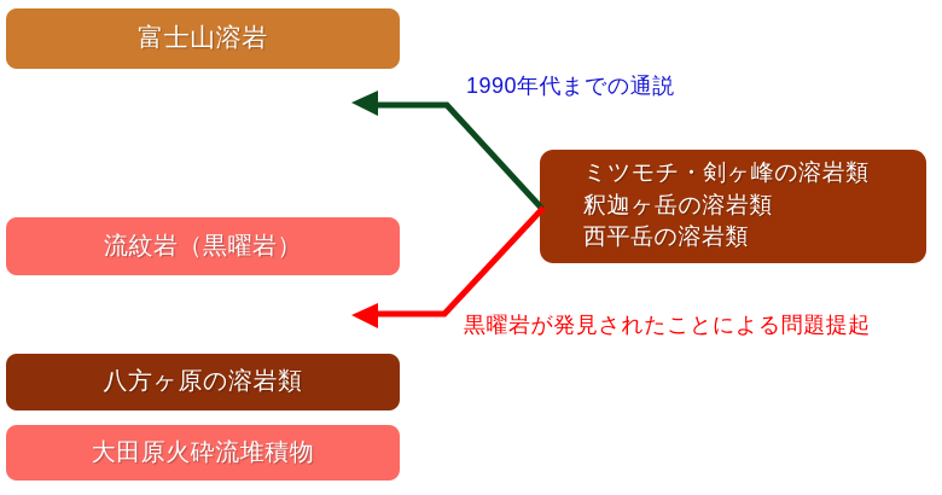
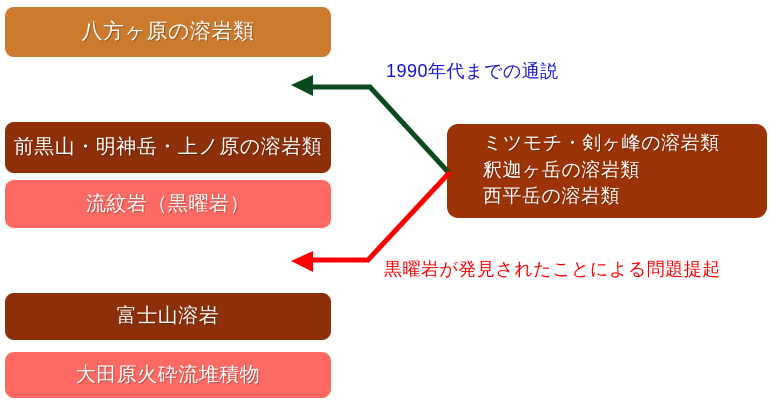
- 富士山溶岩
+ 八方ヶ原の溶岩類
+ 前黒山・明神岳・上ノ原の溶岩類
  流紋岩（黒曜岩）
- 八方ヶ原の溶岩類
+ 富士山溶岩
  大田原火砕流堆積物
  ミツモチ・剣ヶ峰の溶岩類
  釈迦ヶ岳の溶岩類
  西平岳の溶岩類
  1990年代までの通説
  黒曜岩が発見されたことによる問題提起
